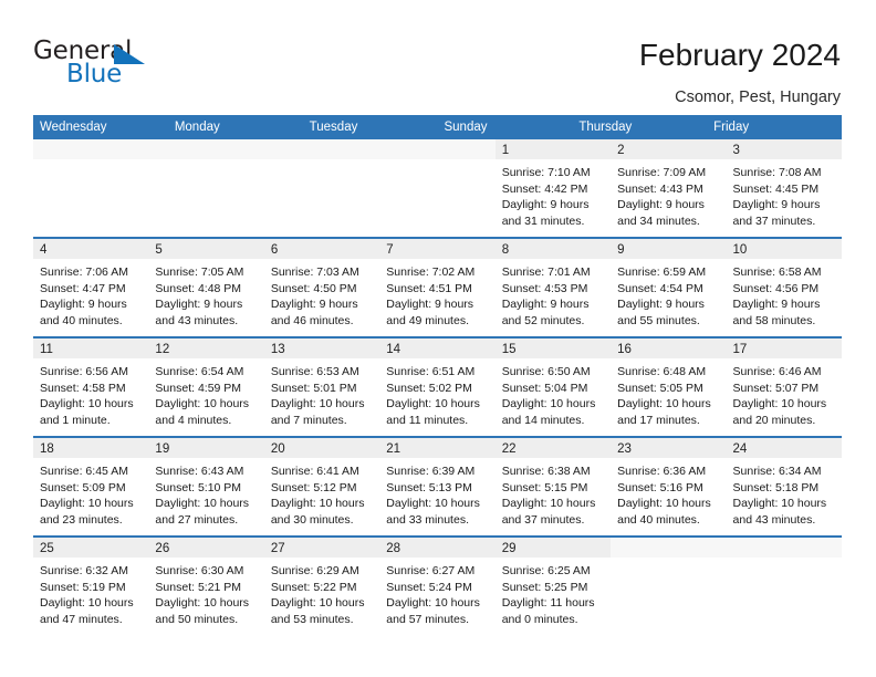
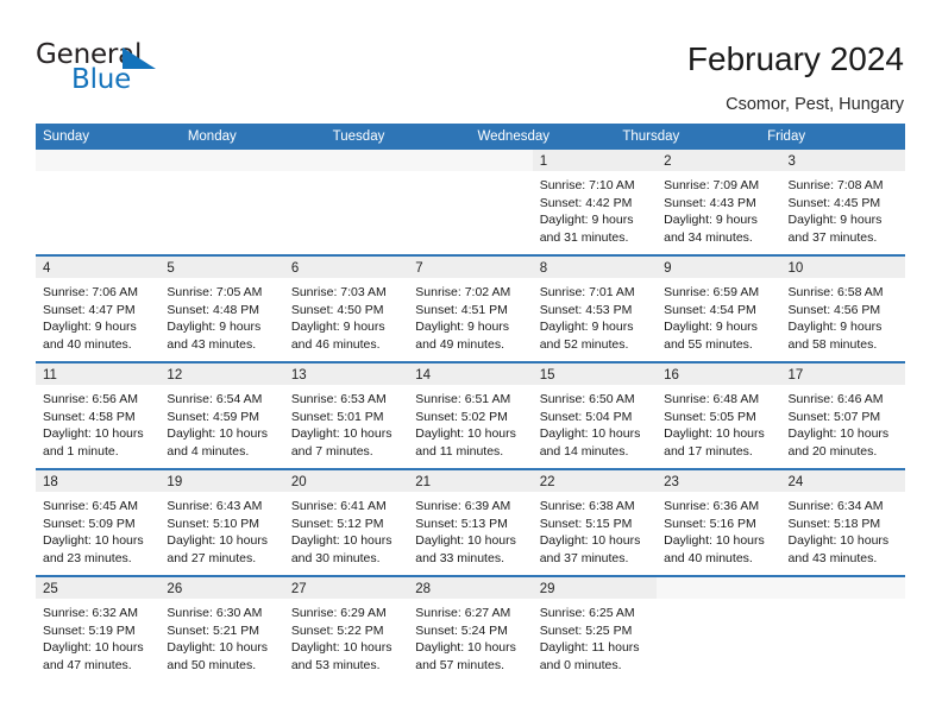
  General
  Blue
  February 2024
  Csomor, Pest, Hungary
- Wednesday
+ Sunday
  Monday
  Tuesday
- Sunday
+ Wednesday
  Thursday
  Friday
  1
  Sunrise: 7:10 AM
  Sunset: 4:42 PM
  Daylight: 9 hours
  and 31 minutes.
  2
  Sunrise: 7:09 AM
  Sunset: 4:43 PM
  Daylight: 9 hours
  and 34 minutes.
  3
  Sunrise: 7:08 AM
  Sunset: 4:45 PM
  Daylight: 9 hours
  and 37 minutes.
  4
  Sunrise: 7:06 AM
  Sunset: 4:47 PM
  Daylight: 9 hours
  and 40 minutes.
  5
  Sunrise: 7:05 AM
  Sunset: 4:48 PM
  Daylight: 9 hours
  and 43 minutes.
  6
  Sunrise: 7:03 AM
  Sunset: 4:50 PM
  Daylight: 9 hours
  and 46 minutes.
  7
  Sunrise: 7:02 AM
  Sunset: 4:51 PM
  Daylight: 9 hours
  and 49 minutes.
  8
  Sunrise: 7:01 AM
  Sunset: 4:53 PM
  Daylight: 9 hours
  and 52 minutes.
  9
  Sunrise: 6:59 AM
  Sunset: 4:54 PM
  Daylight: 9 hours
  and 55 minutes.
  10
  Sunrise: 6:58 AM
  Sunset: 4:56 PM
  Daylight: 9 hours
  and 58 minutes.
  11
  Sunrise: 6:56 AM
  Sunset: 4:58 PM
  Daylight: 10 hours
  and 1 minute.
  12
  Sunrise: 6:54 AM
  Sunset: 4:59 PM
  Daylight: 10 hours
  and 4 minutes.
  13
  Sunrise: 6:53 AM
  Sunset: 5:01 PM
  Daylight: 10 hours
  and 7 minutes.
  14
  Sunrise: 6:51 AM
  Sunset: 5:02 PM
  Daylight: 10 hours
  and 11 minutes.
  15
  Sunrise: 6:50 AM
  Sunset: 5:04 PM
  Daylight: 10 hours
  and 14 minutes.
  16
  Sunrise: 6:48 AM
  Sunset: 5:05 PM
  Daylight: 10 hours
  and 17 minutes.
  17
  Sunrise: 6:46 AM
  Sunset: 5:07 PM
  Daylight: 10 hours
  and 20 minutes.
  18
  Sunrise: 6:45 AM
  Sunset: 5:09 PM
  Daylight: 10 hours
  and 23 minutes.
  19
  Sunrise: 6:43 AM
  Sunset: 5:10 PM
  Daylight: 10 hours
  and 27 minutes.
  20
  Sunrise: 6:41 AM
  Sunset: 5:12 PM
  Daylight: 10 hours
  and 30 minutes.
  21
  Sunrise: 6:39 AM
  Sunset: 5:13 PM
  Daylight: 10 hours
  and 33 minutes.
  22
  Sunrise: 6:38 AM
  Sunset: 5:15 PM
  Daylight: 10 hours
  and 37 minutes.
  23
  Sunrise: 6:36 AM
  Sunset: 5:16 PM
  Daylight: 10 hours
  and 40 minutes.
  24
  Sunrise: 6:34 AM
  Sunset: 5:18 PM
  Daylight: 10 hours
  and 43 minutes.
  25
  Sunrise: 6:32 AM
  Sunset: 5:19 PM
  Daylight: 10 hours
  and 47 minutes.
  26
  Sunrise: 6:30 AM
  Sunset: 5:21 PM
  Daylight: 10 hours
  and 50 minutes.
  27
  Sunrise: 6:29 AM
  Sunset: 5:22 PM
  Daylight: 10 hours
  and 53 minutes.
  28
  Sunrise: 6:27 AM
  Sunset: 5:24 PM
  Daylight: 10 hours
  and 57 minutes.
  29
  Sunrise: 6:25 AM
  Sunset: 5:25 PM
  Daylight: 11 hours
  and 0 minutes.
